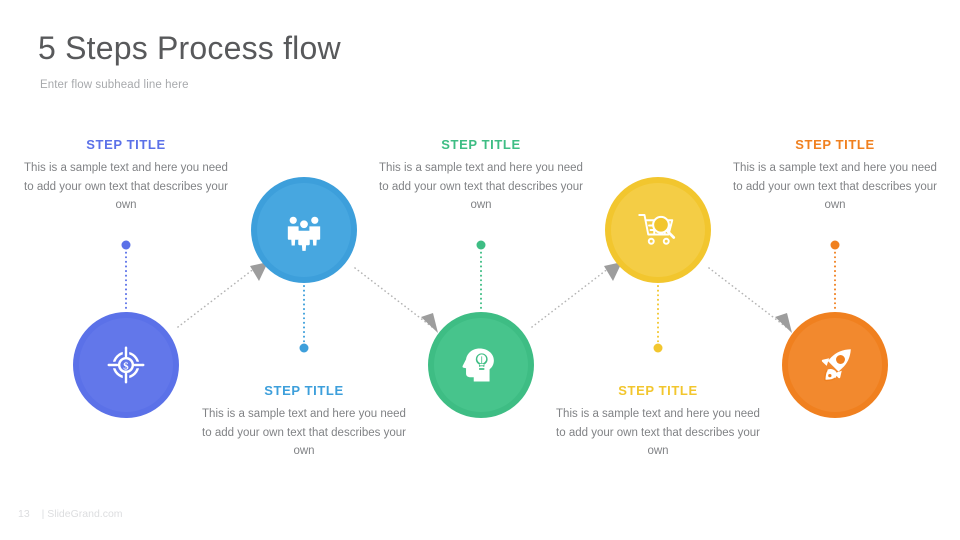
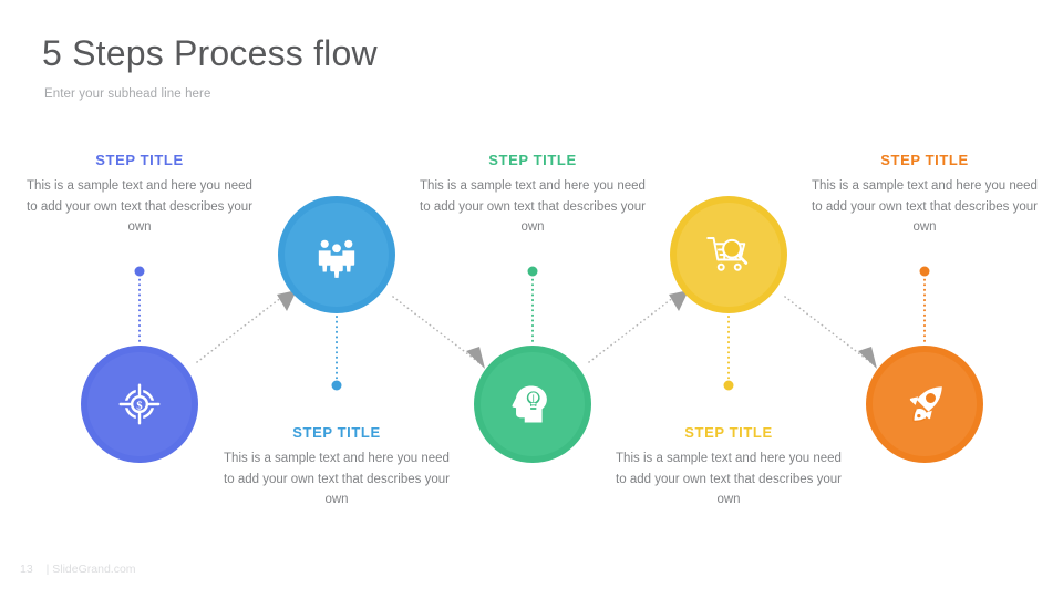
  5 Steps Process flow
- Enter flow subhead line here
+ Enter your subhead line here
  $
  STEP TITLE
  This is a sample text and here you need to add your own text that describes your own
  STEP TITLE
  This is a sample text and here you need to add your own text that describes your own
  STEP TITLE
  This is a sample text and here you need to add your own text that describes your own
  STEP TITLE
  This is a sample text and here you need to add your own text that describes your own
  STEP TITLE
  This is a sample text and here you need to add your own text that describes your own
  13 | SlideGrand.com
